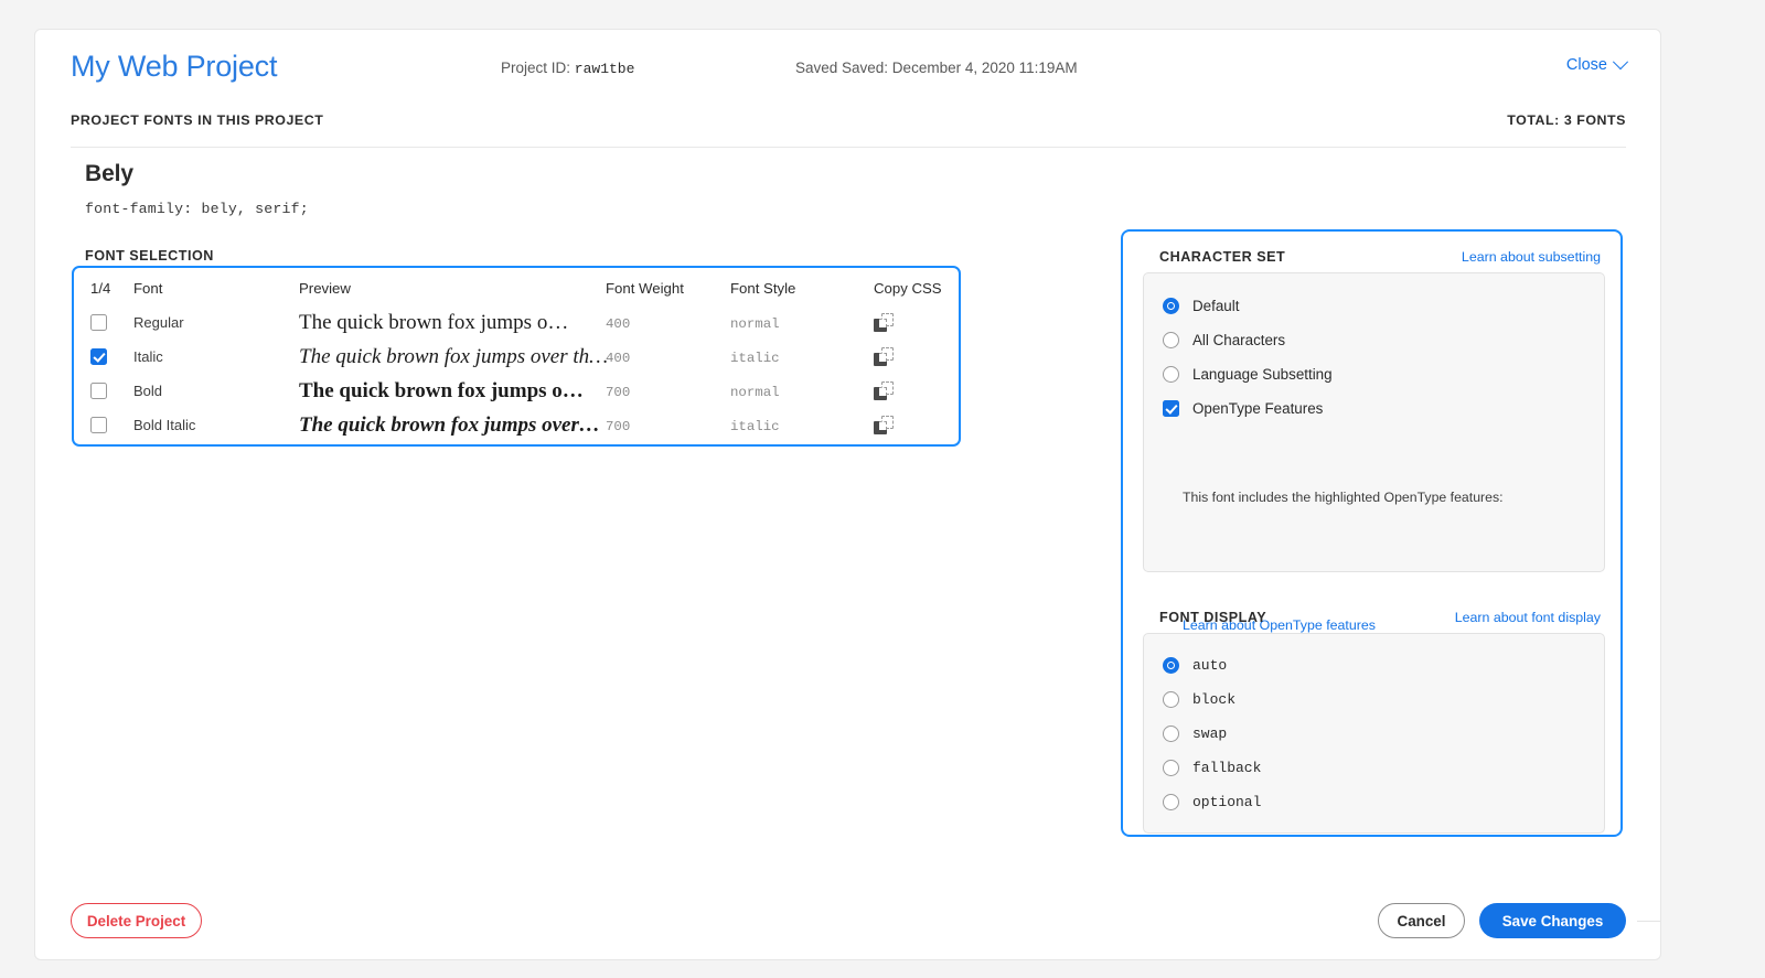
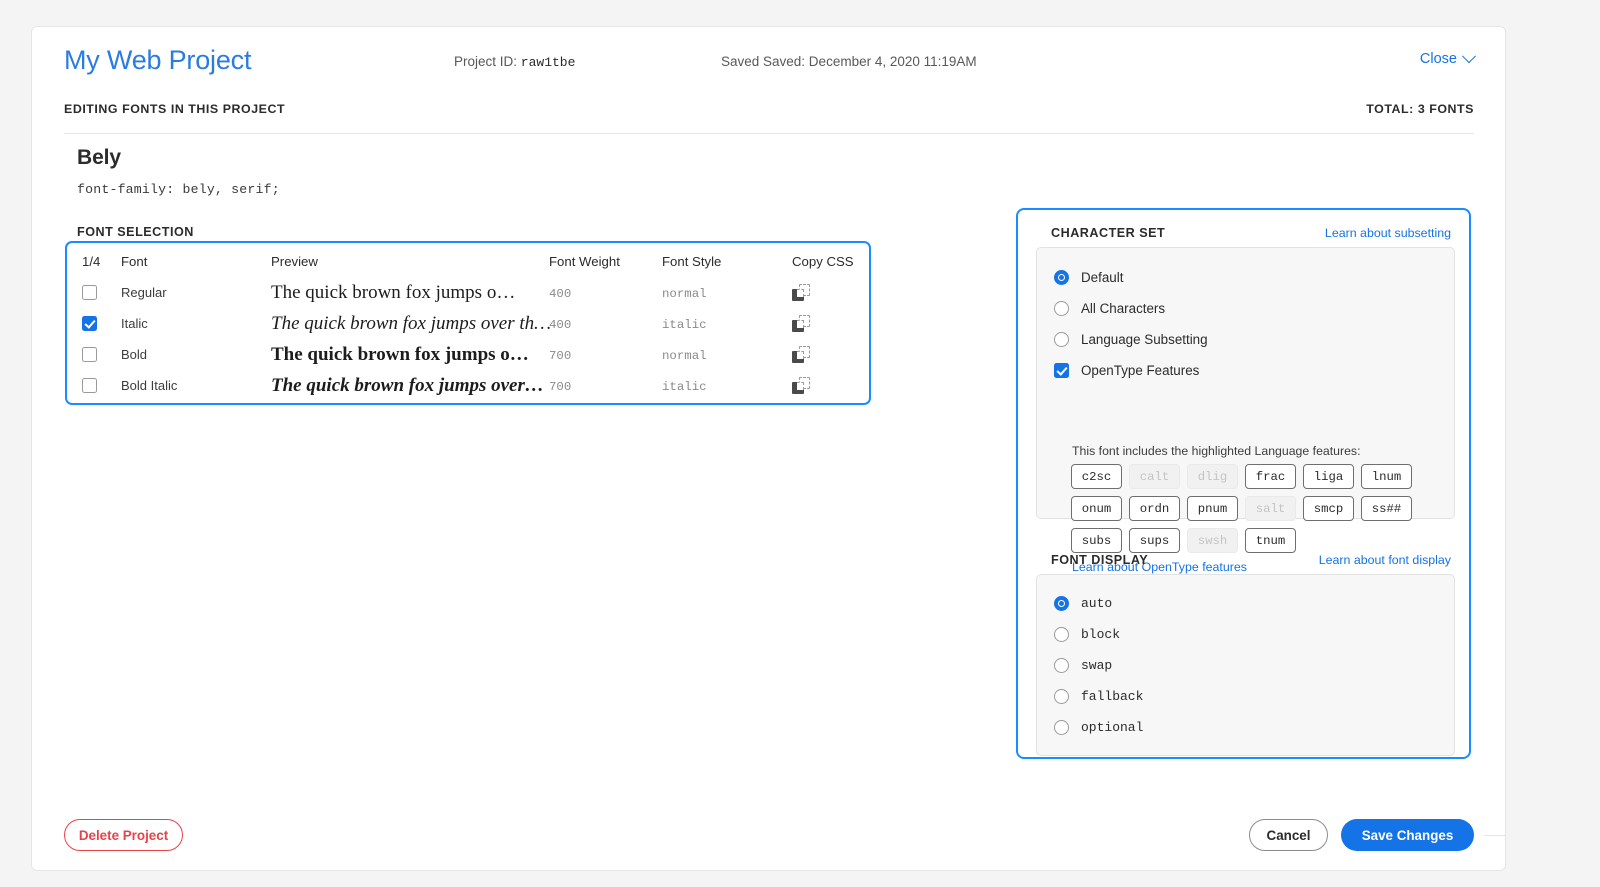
  My Web Project
  Project ID: raw1tbe
  Saved Saved: December 4, 2020 11:19AM
  Close
- PROJECT FONTS IN THIS PROJECT
+ EDITING FONTS IN THIS PROJECT
  TOTAL: 3 FONTS
  Bely
  font-family: bely, serif;
  FONT SELECTION
  1/4
  Font
  Preview
  Font Weight
  Font Style
  Copy CSS
  Regular
  The quick brown fox jumps o…
  400
  normal
  Italic
  The quick brown fox jumps over th…
  400
  italic
  Bold
  The quick brown fox jumps o…
  700
  normal
  Bold Italic
  The quick brown fox jumps over…
  700
  italic
  CHARACTER SET
  Learn about subsetting
  Default
  All Characters
  Language Subsetting
  OpenType Features
- This font includes the highlighted OpenType features:
+ This font includes the highlighted Language features:
+ c2sc
+ calt
+ dlig
+ frac
+ liga
+ lnum
+ onum
+ ordn
+ pnum
+ salt
+ smcp
+ ss##
+ subs
+ sups
+ swsh
+ tnum
  Learn about OpenType features
  FONT DISPLAY
  Learn about font display
  auto
  block
  swap
  fallback
  optional
  Delete Project
  Cancel
  Save Changes
